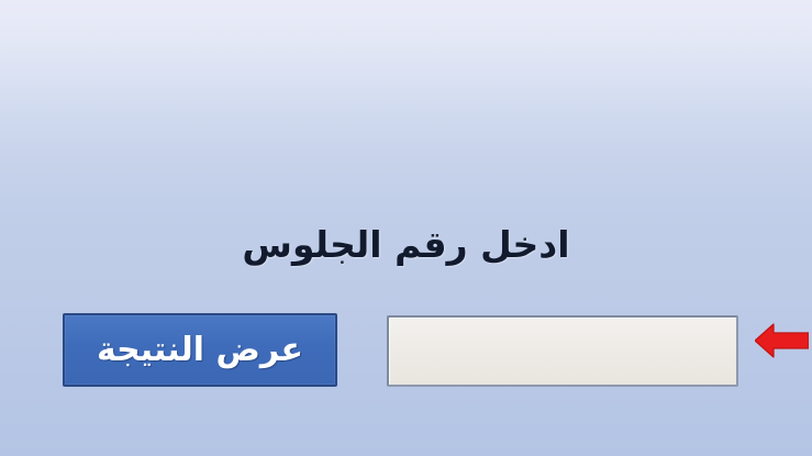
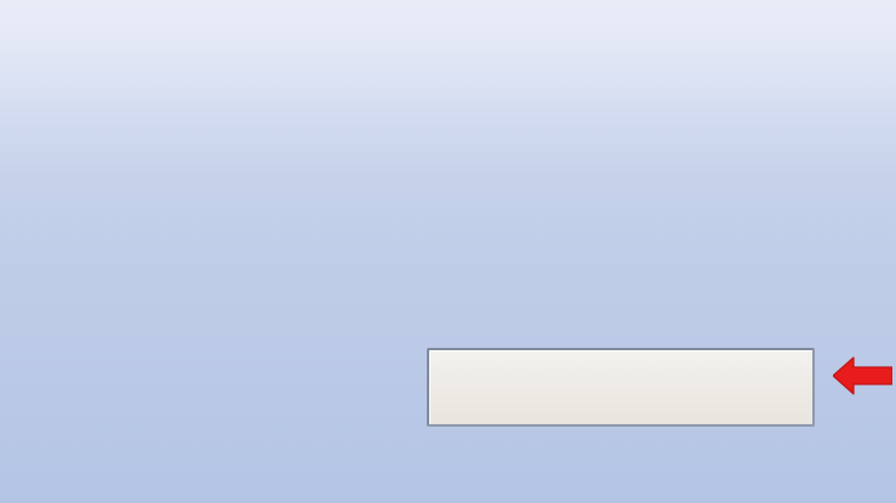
- ادخل رقم الجلوس
- عرض النتيجة
